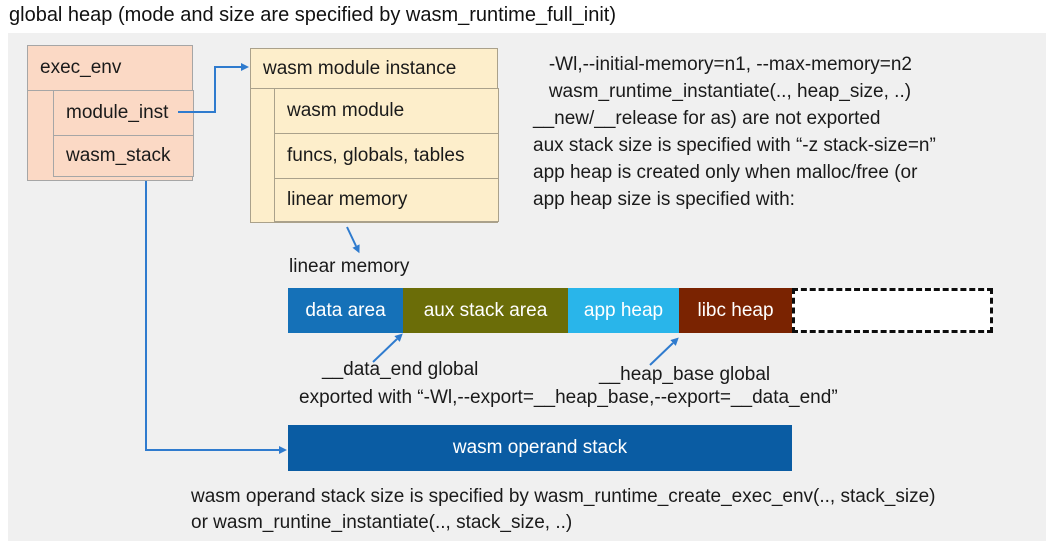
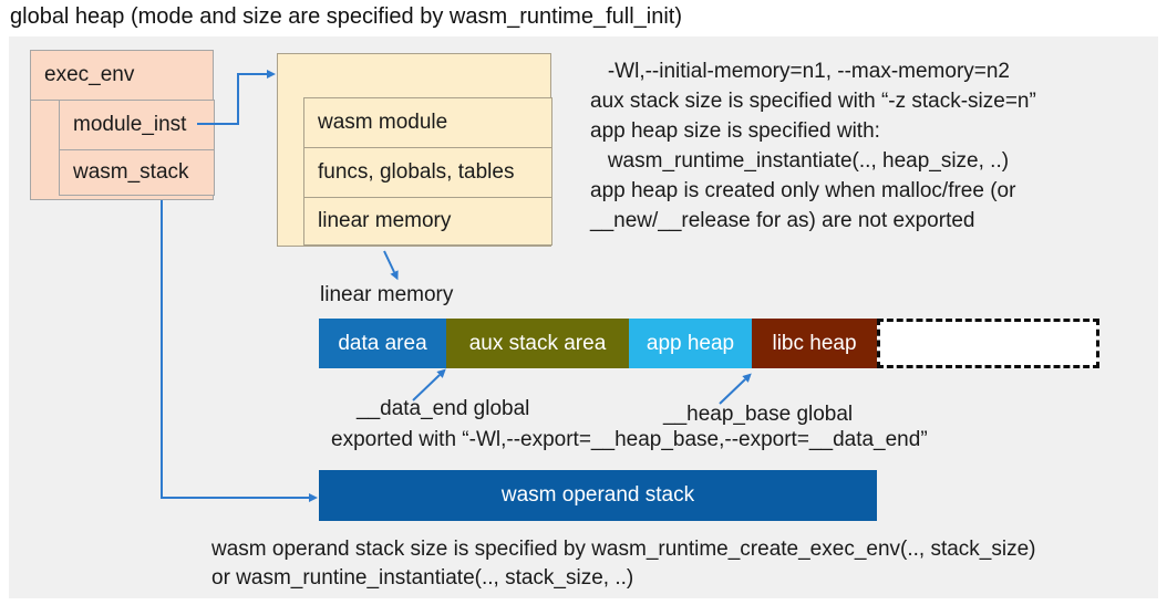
  global heap (mode and size are specified by wasm_runtime_full_init)
  exec_env
  module_inst
  wasm_stack
- wasm module instance
  wasm module
  funcs, globals, tables
  linear memory
  -Wl,--initial-memory=n1, --max-memory=n2
- wasm_runtime_instantiate(.., heap_size, ..)
+ aux stack size is specified with “-z stack-size=n”
- __new/__release for as) are not exported
+ app heap size is specified with:
- aux stack size is specified with “-z stack-size=n”
+ wasm_runtime_instantiate(.., heap_size, ..)
  app heap is created only when malloc/free (or
- app heap size is specified with:
+ __new/__release for as) are not exported
  linear memory
  data area
  aux stack area
  app heap
  libc heap
  __data_end global
  __heap_base global
  exported with “-Wl,--export=__heap_base,--export=__data_end”
  wasm operand stack
  wasm operand stack size is specified by wasm_runtime_create_exec_env(.., stack_size)
  or wasm_runtine_instantiate(.., stack_size, ..)
